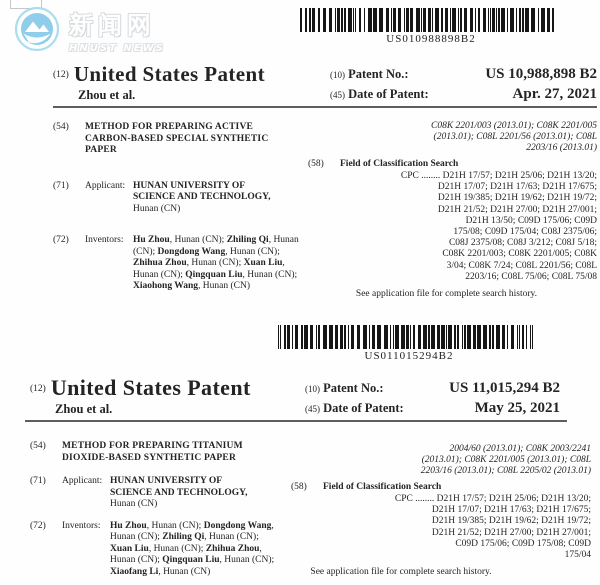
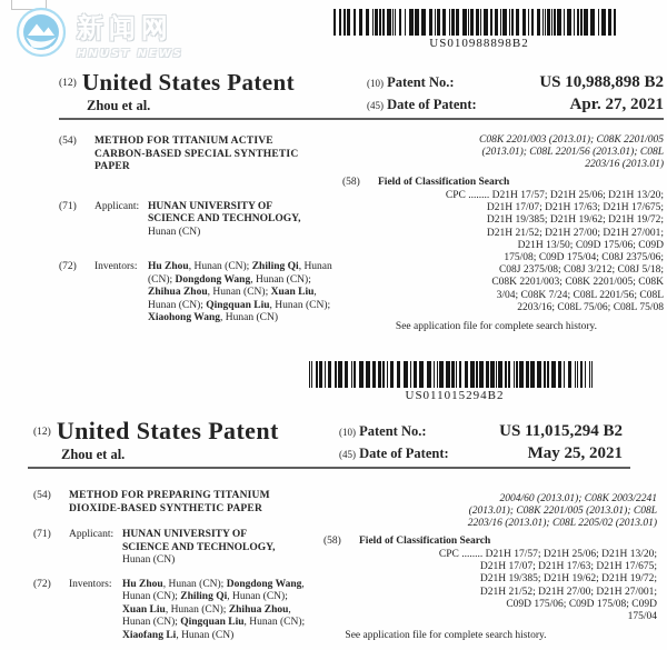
  新闻网
  HNUST NEWS
  US010988898B2
  (12) United States Patent
  Zhou et al.
  (10) Patent No.:
  US 10,988,898 B2
  (45) Date of Patent:
  Apr. 27, 2021
  (54)
- METHOD FOR PREPARING ACTIVE CARBON-BASED SPECIAL SYNTHETIC PAPER
+ METHOD FOR TITANIUM ACTIVE CARBON-BASED SPECIAL SYNTHETIC PAPER
  (71)
  Applicant:
  HUNAN UNIVERSITY OF SCIENCE AND TECHNOLOGY, Hunan (CN)
  (72)
  Inventors:
  Hu Zhou, Hunan (CN); Zhiling Qi, Hunan (CN); Dongdong Wang, Hunan (CN); Zhihua Zhou, Hunan (CN); Xuan Liu, Hunan (CN); Qingquan Liu, Hunan (CN); Xiaohong Wang, Hunan (CN)
  C08K 2201/003 (2013.01); C08K 2201/005
  (2013.01); C08L 2201/56 (2013.01); C08L
  2203/16 (2013.01)
  (58)
  Field of Classification Search
  CPC ........ D21H 17/57; D21H 25/06; D21H 13/20;
  D21H 17/07; D21H 17/63; D21H 17/675;
  D21H 19/385; D21H 19/62; D21H 19/72;
  D21H 21/52; D21H 27/00; D21H 27/001;
  D21H 13/50; C09D 175/06; C09D
  175/08; C09D 175/04; C08J 2375/06;
  C08J 2375/08; C08J 3/212; C08J 5/18;
  C08K 2201/003; C08K 2201/005; C08K
  3/04; C08K 7/24; C08L 2201/56; C08L
  2203/16; C08L 75/06; C08L 75/08
  See application file for complete search history.
  US011015294B2
  (12) United States Patent
  Zhou et al.
  (10) Patent No.:
  US 11,015,294 B2
  (45) Date of Patent:
  May 25, 2021
  (54)
  METHOD FOR PREPARING TITANIUM DIOXIDE-BASED SYNTHETIC PAPER
  (71)
  Applicant:
  HUNAN UNIVERSITY OF SCIENCE AND TECHNOLOGY, Hunan (CN)
  (72)
  Inventors:
  Hu Zhou, Hunan (CN); Dongdong Wang, Hunan (CN); Zhiling Qi, Hunan (CN); Xuan Liu, Hunan (CN); Zhihua Zhou, Hunan (CN); Qingquan Liu, Hunan (CN); Xiaofang Li, Hunan (CN)
  2004/60 (2013.01); C08K 2003/2241
  (2013.01); C08K 2201/005 (2013.01); C08L
  2203/16 (2013.01); C08L 2205/02 (2013.01)
  (58)
  Field of Classification Search
  CPC ........ D21H 17/57; D21H 25/06; D21H 13/20;
  D21H 17/07; D21H 17/63; D21H 17/675;
  D21H 19/385; D21H 19/62; D21H 19/72;
  D21H 21/52; D21H 27/00; D21H 27/001;
  C09D 175/06; C09D 175/08; C09D
  175/04
  See application file for complete search history.
